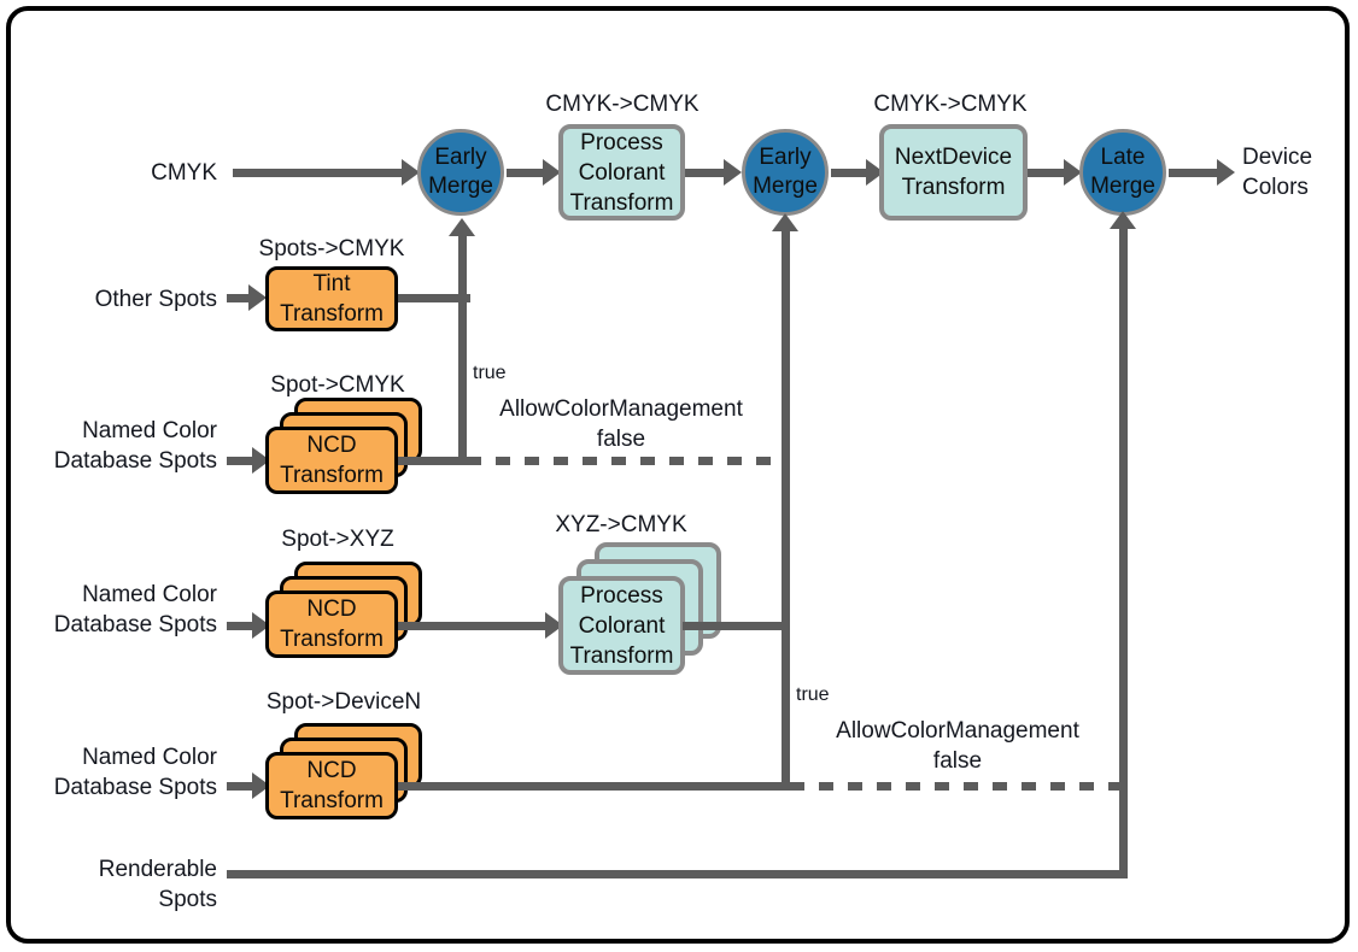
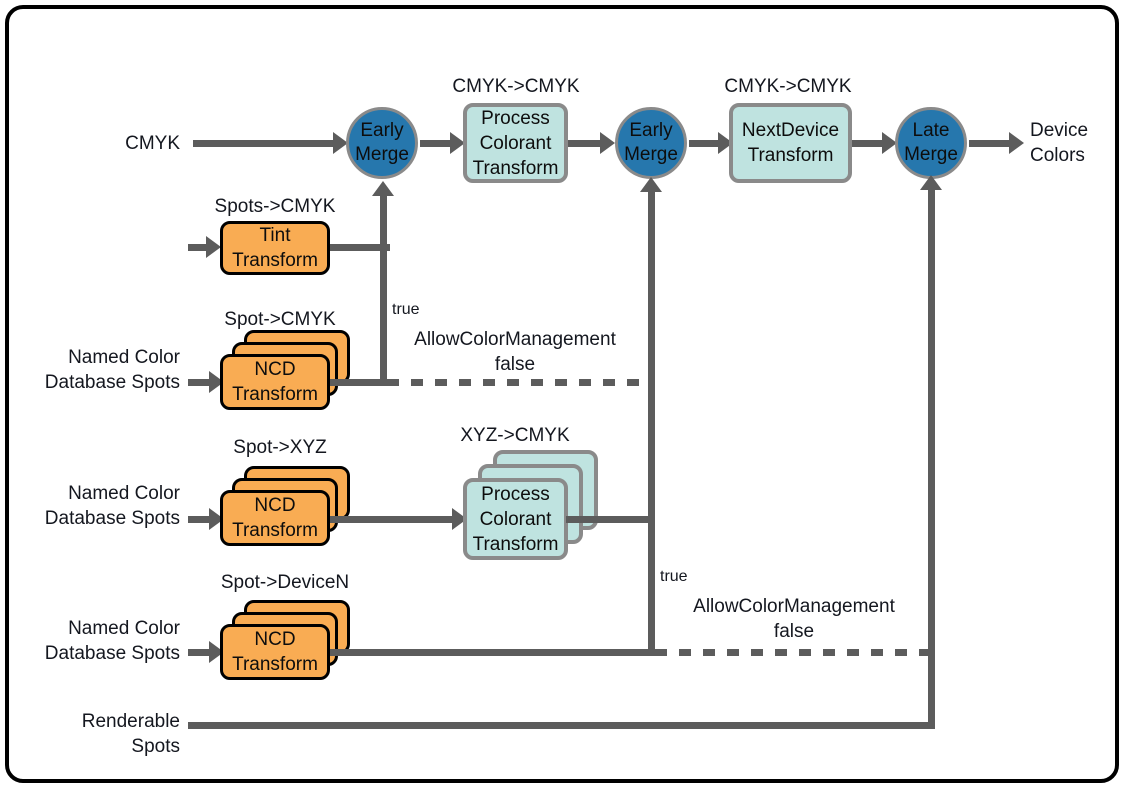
  CMYK
  Early
  Merge
  CMYK->CMYK
  Process
  Colorant
  Transform
  Early
  Merge
  CMYK->CMYK
  NextDevice
  Transform
  Late
  Merge
  Device
  Colors
- Other Spots
  Spots->CMYK
  Tint
  Transform
  Named Color
  Database Spots
  Spot->CMYK
  NCD
  Transform
  true
  AllowColorManagement
  false
  Named Color
  Database Spots
  Spot->XYZ
  NCD
  Transform
  XYZ->CMYK
  Process
  Colorant
  Transform
  Named Color
  Database Spots
  Spot->DeviceN
  NCD
  Transform
  true
  AllowColorManagement
  false
  Renderable
  Spots
